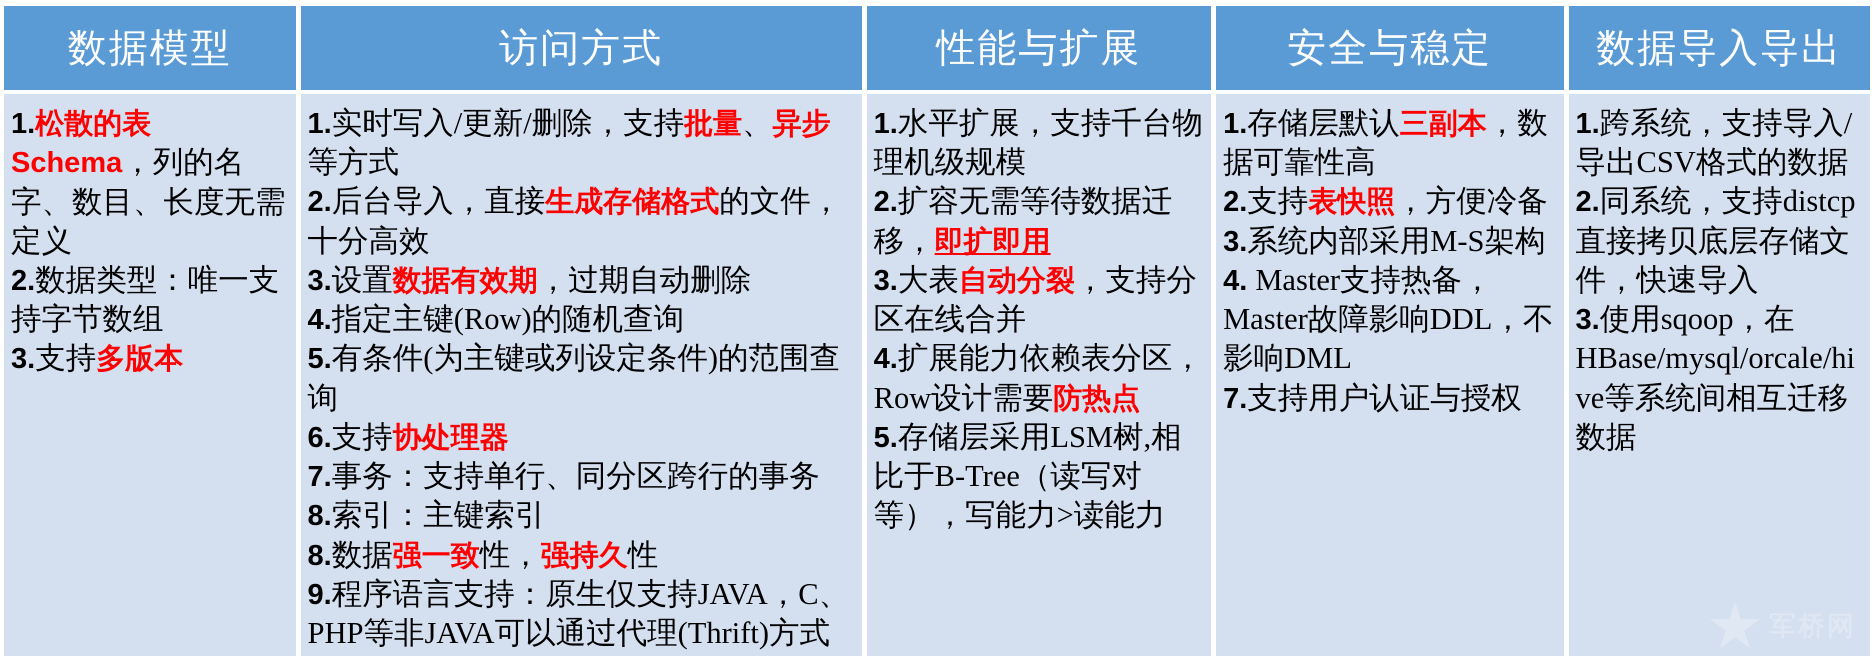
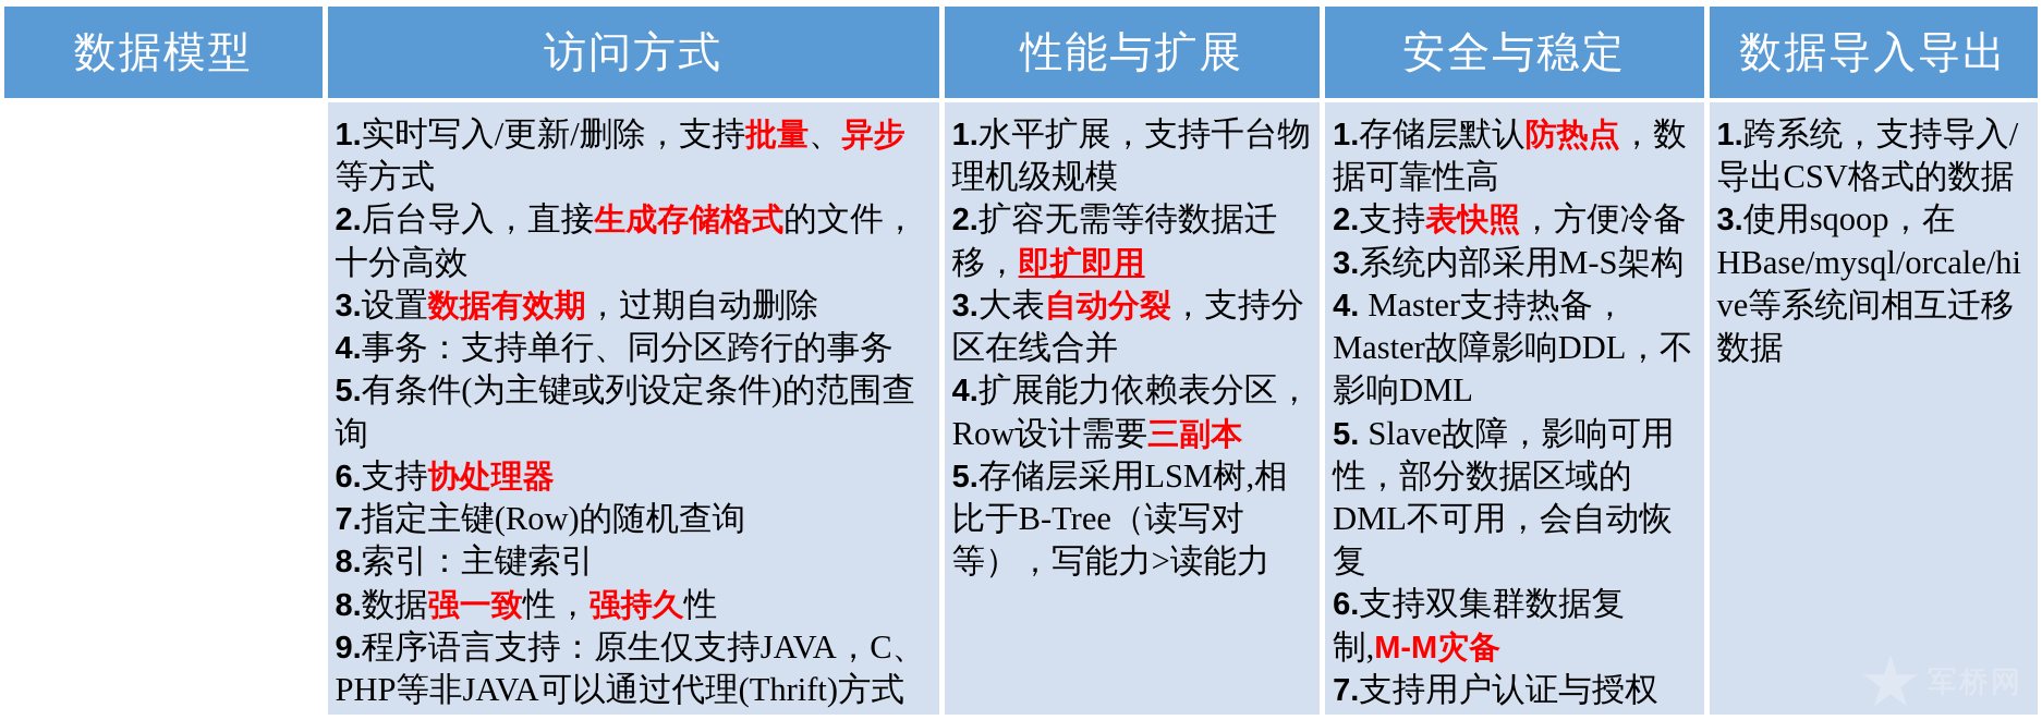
  数据模型
- 1.松散的表Schema，列的名字、数目、长度无需定义
- 2.数据类型：唯一支持字节数组
- 3.支持多版本
  访问方式
  1.实时写入/更新/删除，支持批量、异步等方式
  2.后台导入，直接生成存储格式的文件，十分高效
  3.设置数据有效期，过期自动删除
- 4.指定主键(Row)的随机查询
+ 4.事务：支持单行、同分区跨行的事务
  5.有条件(为主键或列设定条件)的范围查询
  6.支持协处理器
- 7.事务：支持单行、同分区跨行的事务
+ 7.指定主键(Row)的随机查询
  8.索引：主键索引
  8.数据强一致性，强持久性
  9.程序语言支持：原生仅支持JAVA，C、PHP等非JAVA可以通过代理(Thrift)方式
  性能与扩展
  1.水平扩展，支持千台物理机级规模
  2.扩容无需等待数据迁移，即扩即用
  3.大表自动分裂，支持分区在线合并
- 4.扩展能力依赖表分区，Row设计需要防热点
+ 4.扩展能力依赖表分区，Row设计需要三副本
  5.存储层采用LSM树,相比于B-Tree（读写对等），写能力>读能力
  安全与稳定
- 1.存储层默认三副本，数据可靠性高
+ 1.存储层默认防热点，数据可靠性高
  2.支持表快照，方便冷备
  3.系统内部采用M-S架构
  4. Master支持热备，Master故障影响DDL，不影响DML
+ 5. Slave故障，影响可用性，部分数据区域的DML不可用，会自动恢复
+ 6.支持双集群数据复制,M-M灾备
  7.支持用户认证与授权
  数据导入导出
  1.跨系统，支持导入/导出CSV格式的数据
- 2.同系统，支持distcp直接拷贝底层存储文件，快速导入
  3.使用sqoop，在HBase/mysql/orcale/hive等系统间相互迁移数据
